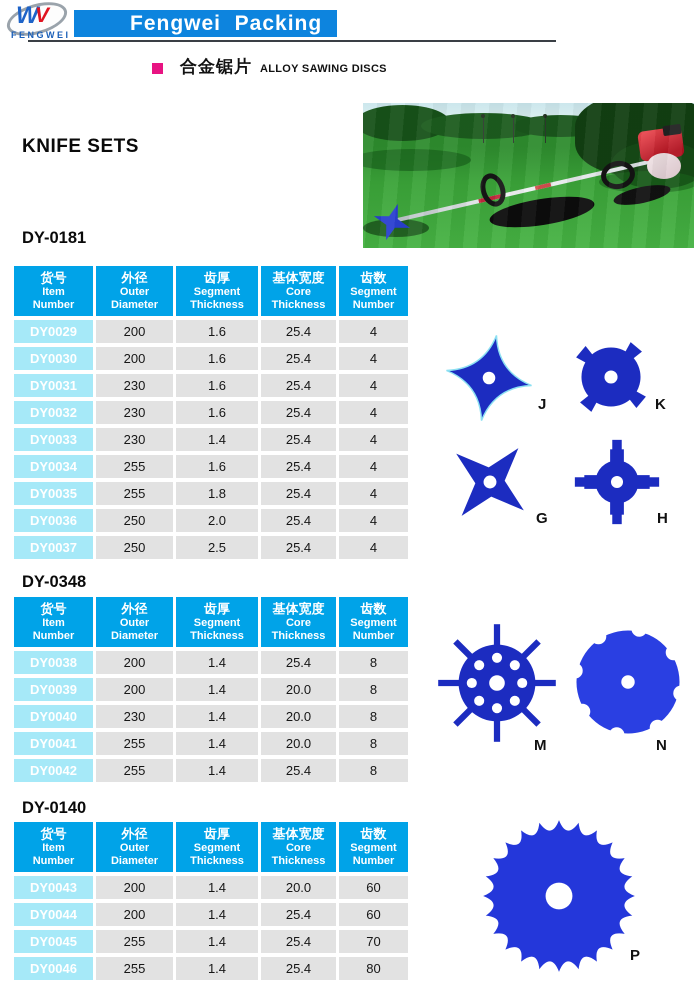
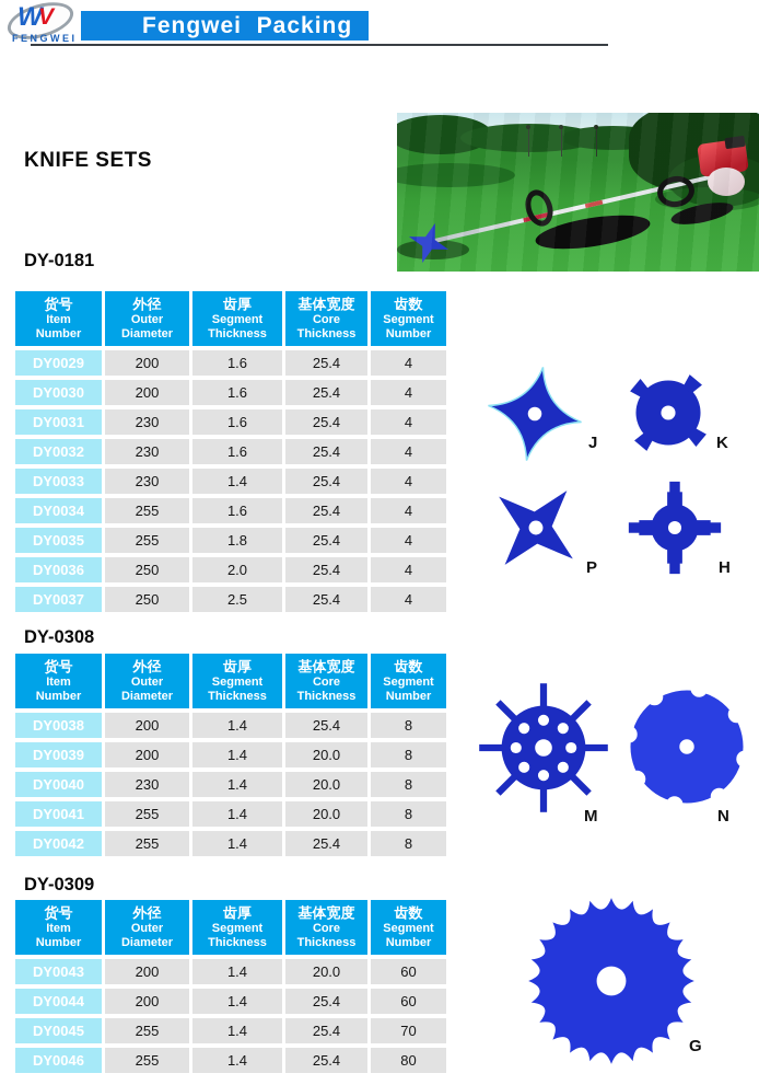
  Fengwei Packing
  W
  V
  FENGWEI
- 合金锯片
- ALLOY SAWING DISCS
  KNIFE SETS
  DY-0181
- DY-0348
+ DY-0308
- DY-0140
+ DY-0309
  货号
  Item
  Number
  外径
  Outer
  Diameter
  齿厚
  Segment
  Thickness
  基体宽度
  Core
  Thickness
  齿数
  Segment
  Number
  DY0029
  200
  1.6
  25.4
  4
  DY0030
  200
  1.6
  25.4
  4
  DY0031
  230
  1.6
  25.4
  4
  DY0032
  230
  1.6
  25.4
  4
  DY0033
  230
  1.4
  25.4
  4
  DY0034
  255
  1.6
  25.4
  4
  DY0035
  255
  1.8
  25.4
  4
  DY0036
  250
  2.0
  25.4
  4
  DY0037
  250
  2.5
  25.4
  4
  货号
  Item
  Number
  外径
  Outer
  Diameter
  齿厚
  Segment
  Thickness
  基体宽度
  Core
  Thickness
  齿数
  Segment
  Number
  DY0038
  200
  1.4
  25.4
  8
  DY0039
  200
  1.4
  20.0
  8
  DY0040
  230
  1.4
  20.0
  8
  DY0041
  255
  1.4
  20.0
  8
  DY0042
  255
  1.4
  25.4
  8
  货号
  Item
  Number
  外径
  Outer
  Diameter
  齿厚
  Segment
  Thickness
  基体宽度
  Core
  Thickness
  齿数
  Segment
  Number
  DY0043
  200
  1.4
  20.0
  60
  DY0044
  200
  1.4
  25.4
  60
  DY0045
  255
  1.4
  25.4
  70
  DY0046
  255
  1.4
  25.4
  80
  J
  K
- G
+ P
  H
  M
  N
- P
+ G
